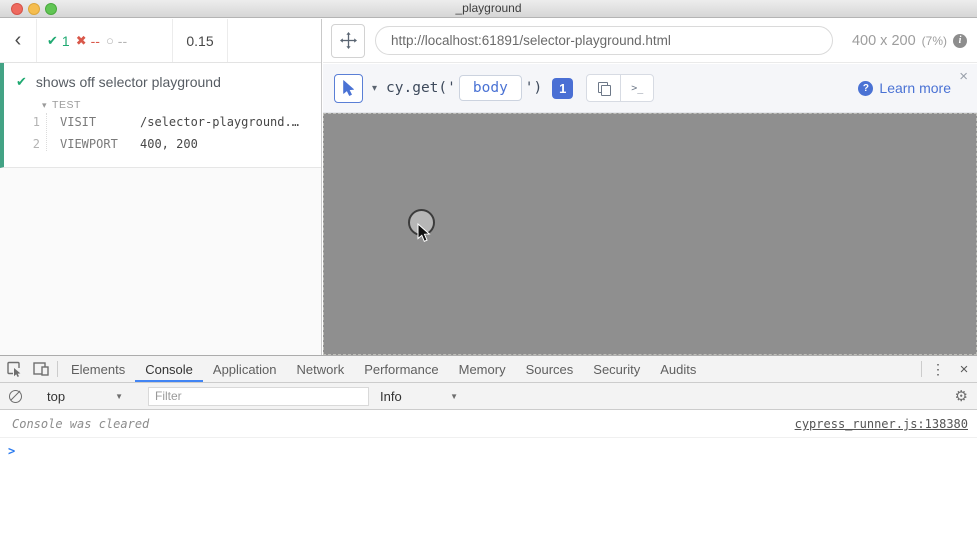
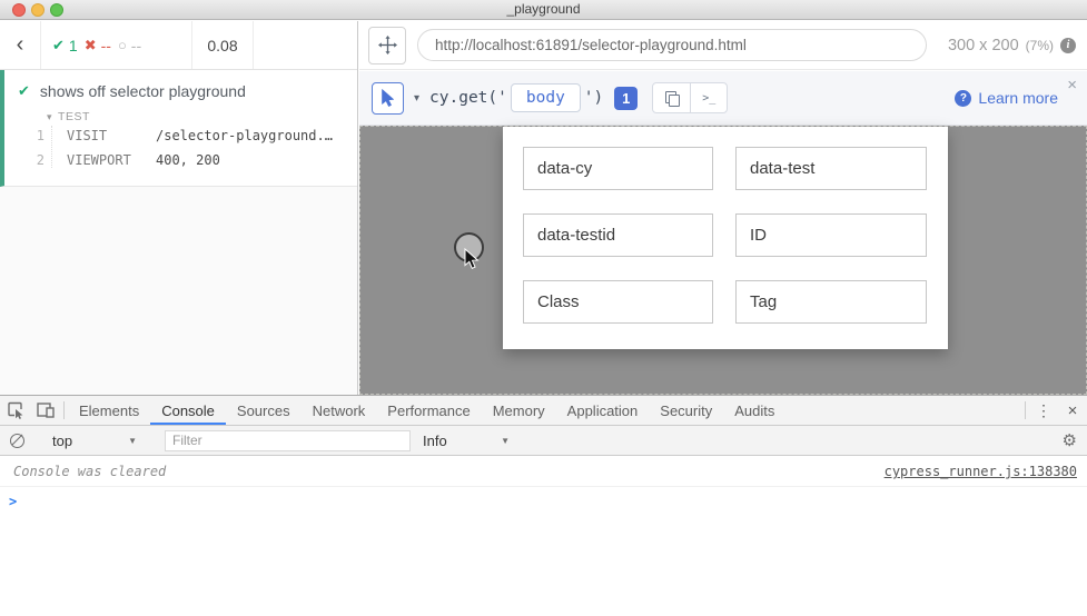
  _playground
  ‹
  ✔
  1
  ✖
  --
  ○
  --
- 0.15
+ 0.08
  ✔
  shows off selector playground
  ▾
  TEST
  1
  VISIT
  /selector-playground.…
  2
  VIEWPORT
  400, 200
  http://localhost:61891/selector-playground.html
- 400 x 200
+ 300 x 200
  (7%)
  i
  ▾
  cy.get('
  body
  ')
  1
  >_
  ?
  Learn more
  ×
+ data-cy
+ data-test
+ data-testid
+ ID
+ Class
+ Tag
  Elements
  Console
- Application
+ Sources
  Network
  Performance
  Memory
- Sources
+ Application
  Security
  Audits
  ⋮
  ×
  top
  ▼
  Filter
  Info
  ▼
  ⚙
  Console was cleared
  cypress_runner.js:138380
  >
